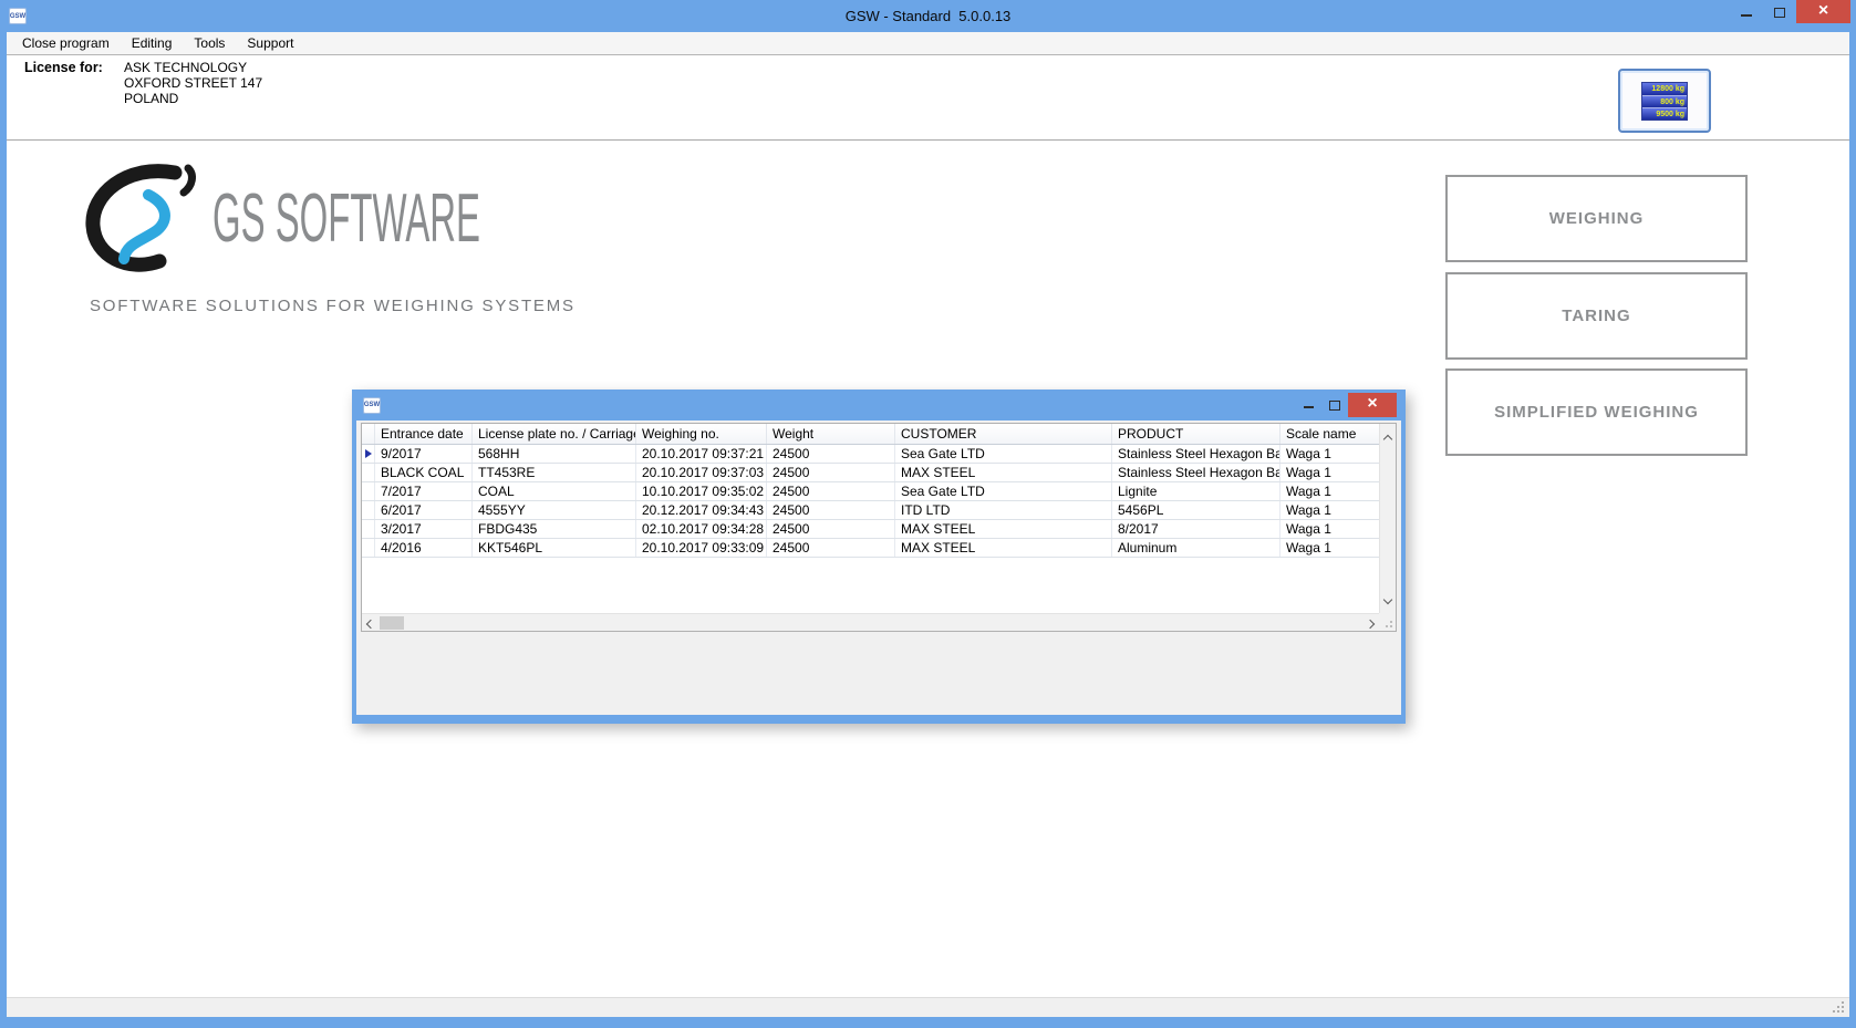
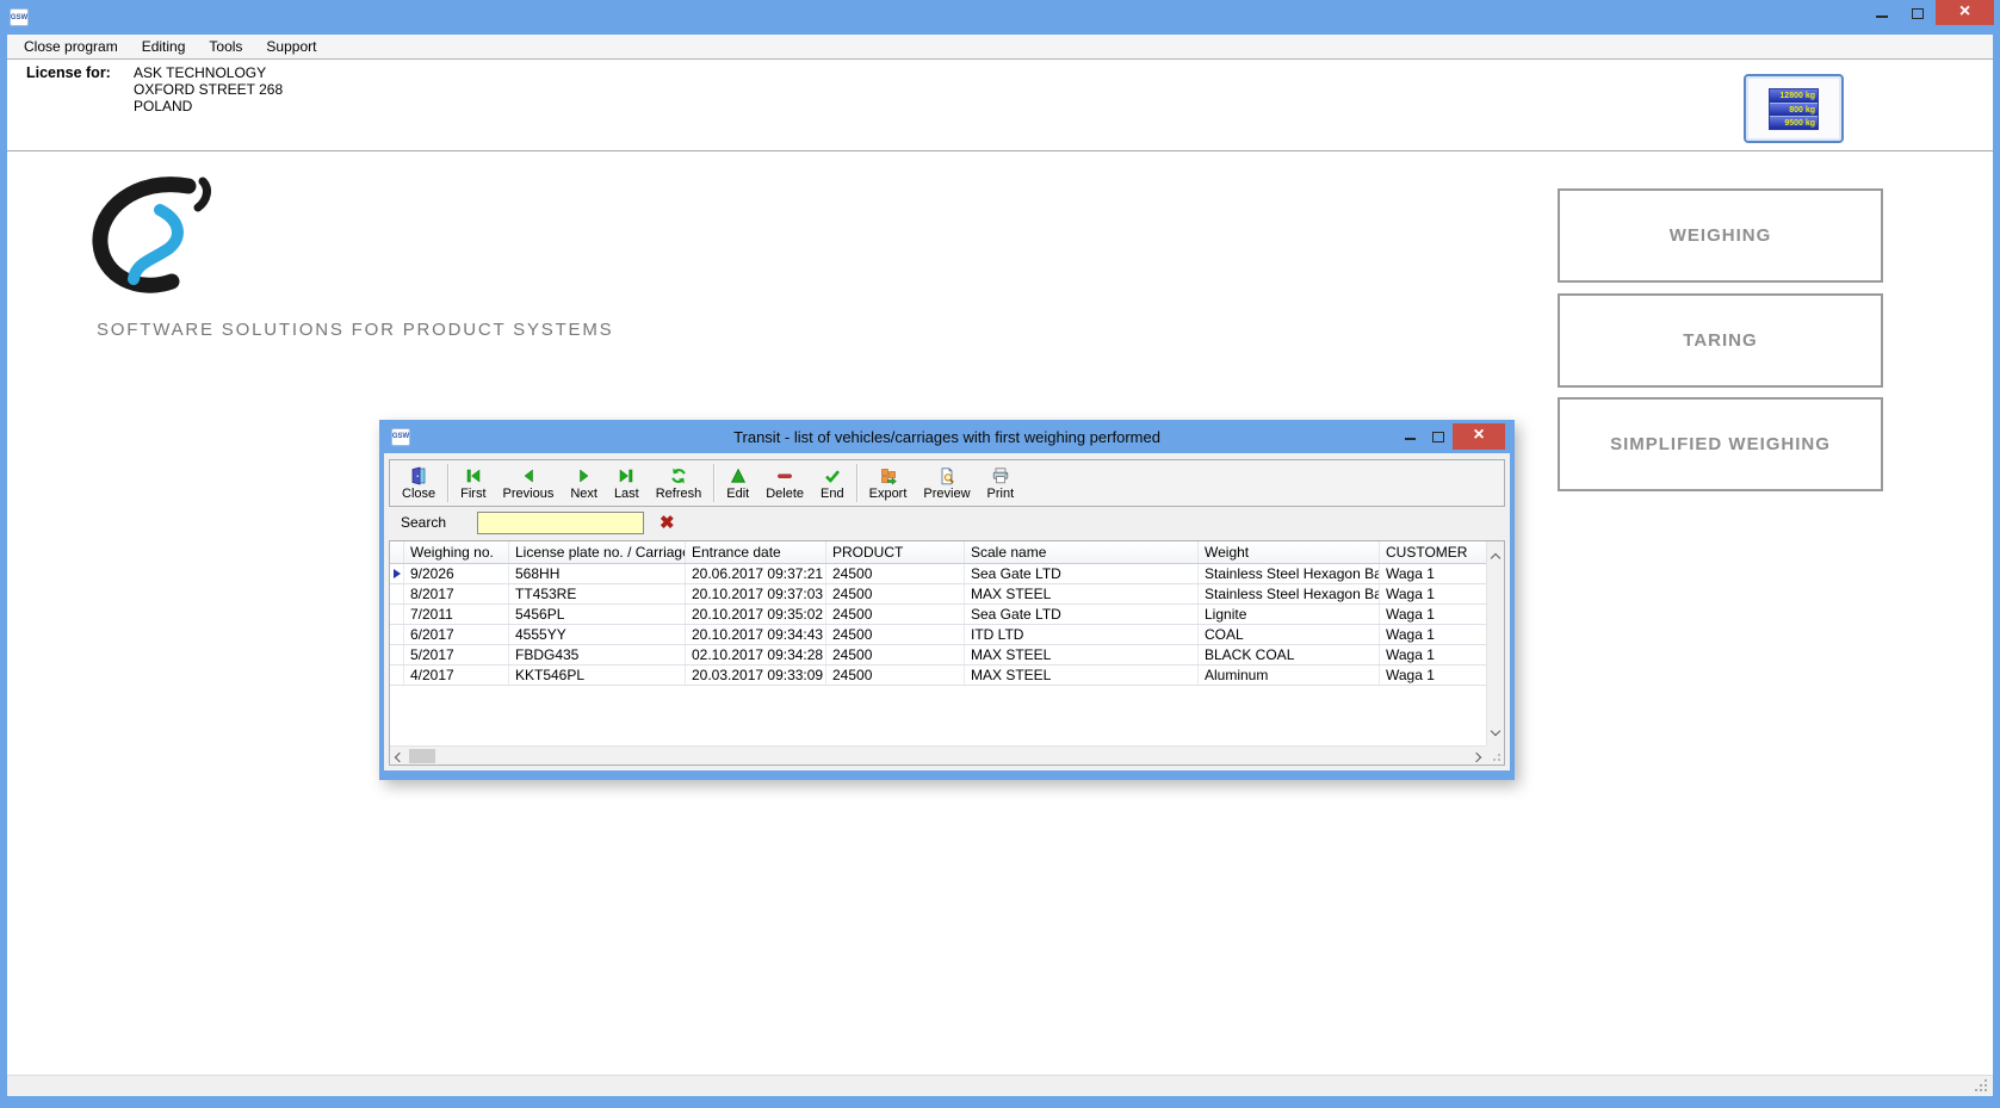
- GSW - Standard 5.0.0.13
  ×
  Close program
  Editing
  Tools
  Support
  License for:
  ASK TECHNOLOGY
- OXFORD STREET 147
+ OXFORD STREET 268
  POLAND
- GS SOFTWARE
- SOFTWARE SOLUTIONS FOR WEIGHING SYSTEMS
+ SOFTWARE SOLUTIONS FOR PRODUCT SYSTEMS
  WEIGHING
  TARING
  SIMPLIFIED WEIGHING
+ Transit - list of vehicles/carriages with first weighing performed
  ×
+ Close
+ First
+ Previous
+ Next
+ Last
+ Refresh
+ Edit
+ Delete
+ End
+ Export
+ Preview
+ Print
+ Search
+ ✖
- Entrance date
+ Weighing no.
  License plate no. / Carriag
- Weighing no.
+ Entrance date
- Weight
+ PRODUCT
- CUSTOMER
+ Scale name
- PRODUCT
+ Weight
- Scale name
+ CUSTOMER
- 9/2017
+ 9/2026
  568HH
- 20.10.2017 09:37:21
+ 20.06.2017 09:37:21
  24500
  Sea Gate LTD
  Stainless Steel Hexagon Ba
  Waga 1
- BLACK COAL
+ 8/2017
  TT453RE
  20.10.2017 09:37:03
  24500
  MAX STEEL
  Stainless Steel Hexagon Ba
  Waga 1
- 7/2017
+ 7/2011
- COAL
+ 5456PL
- 10.10.2017 09:35:02
+ 20.10.2017 09:35:02
  24500
  Sea Gate LTD
  Lignite
  Waga 1
  6/2017
  4555YY
- 20.12.2017 09:34:43
+ 20.10.2017 09:34:43
  24500
  ITD LTD
- 5456PL
+ COAL
  Waga 1
- 3/2017
+ 5/2017
  FBDG435
  02.10.2017 09:34:28
  24500
  MAX STEEL
- 8/2017
+ BLACK COAL
  Waga 1
- 4/2016
+ 4/2017
  KKT546PL
- 20.10.2017 09:33:09
+ 20.03.2017 09:33:09
  24500
  MAX STEEL
  Aluminum
  Waga 1
